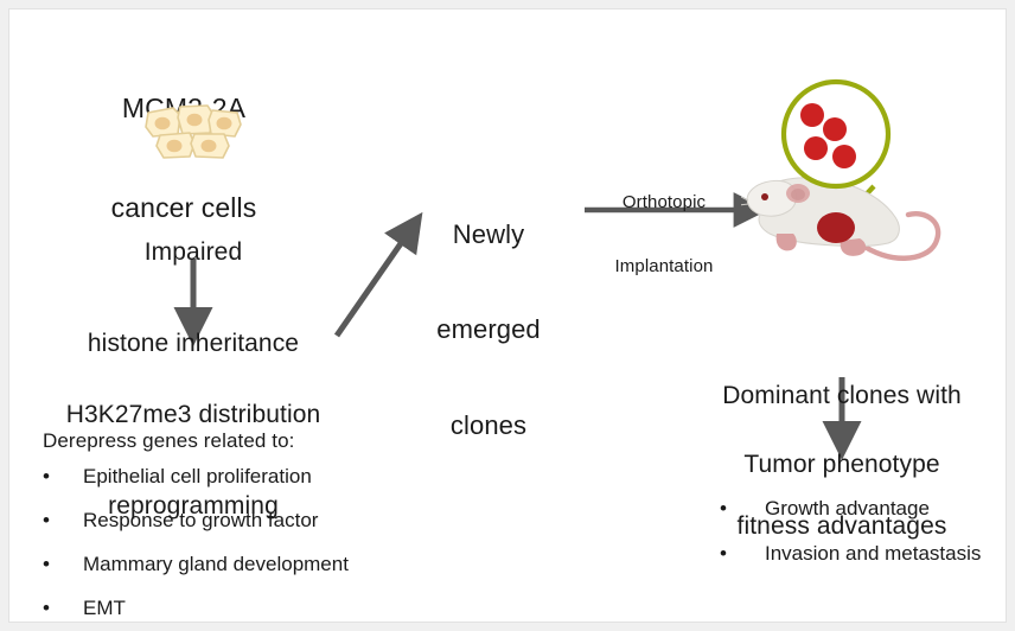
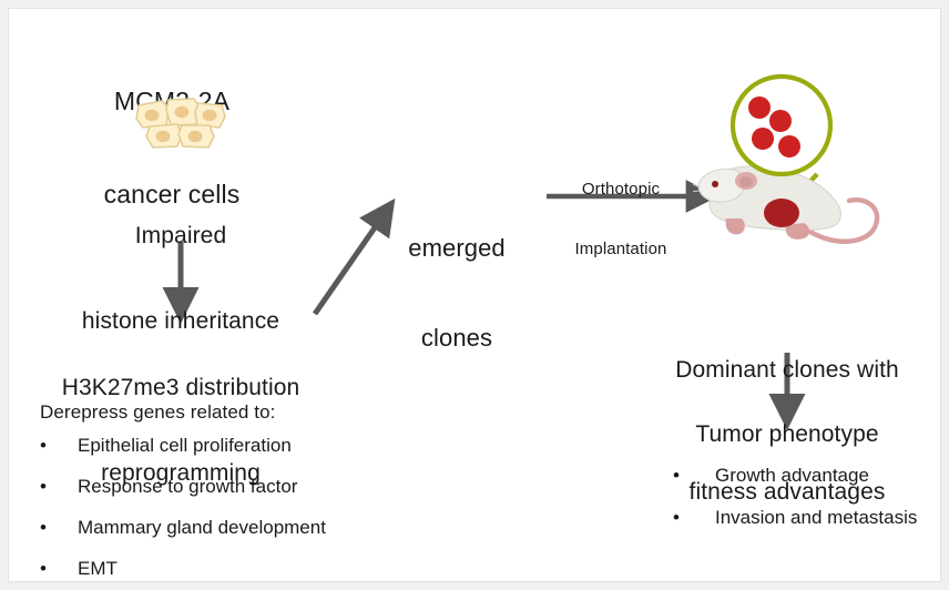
  MCM2A
  cancer cells
  Impaired
  histone inheritance
  H3K27me3 distribution
  reprogramming
  Derepress genes related to:
  •
  Epithelial cell proliferation
  •
  Response to growth factor
  •
  Mammary gland development
  •
  EMT
- Newly
  emerged
  clones
  Orthotopic
  Implantation
  Dominant clones with
  fitness advantages
  Tumor phenotype
  •
  Growth advantage
  •
  Invasion and metastasis
